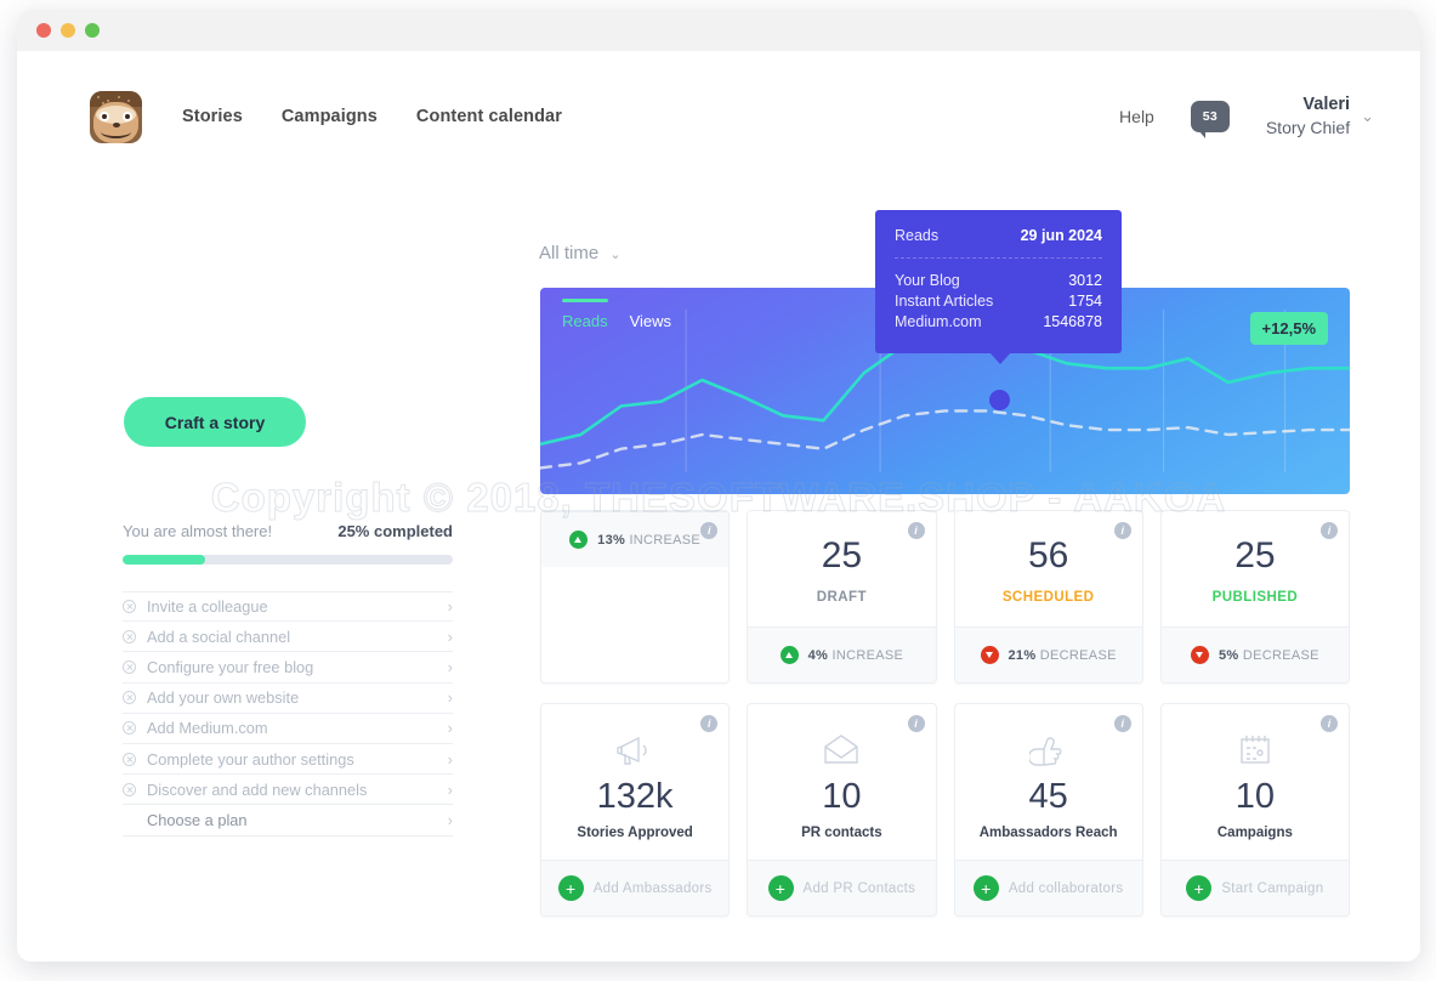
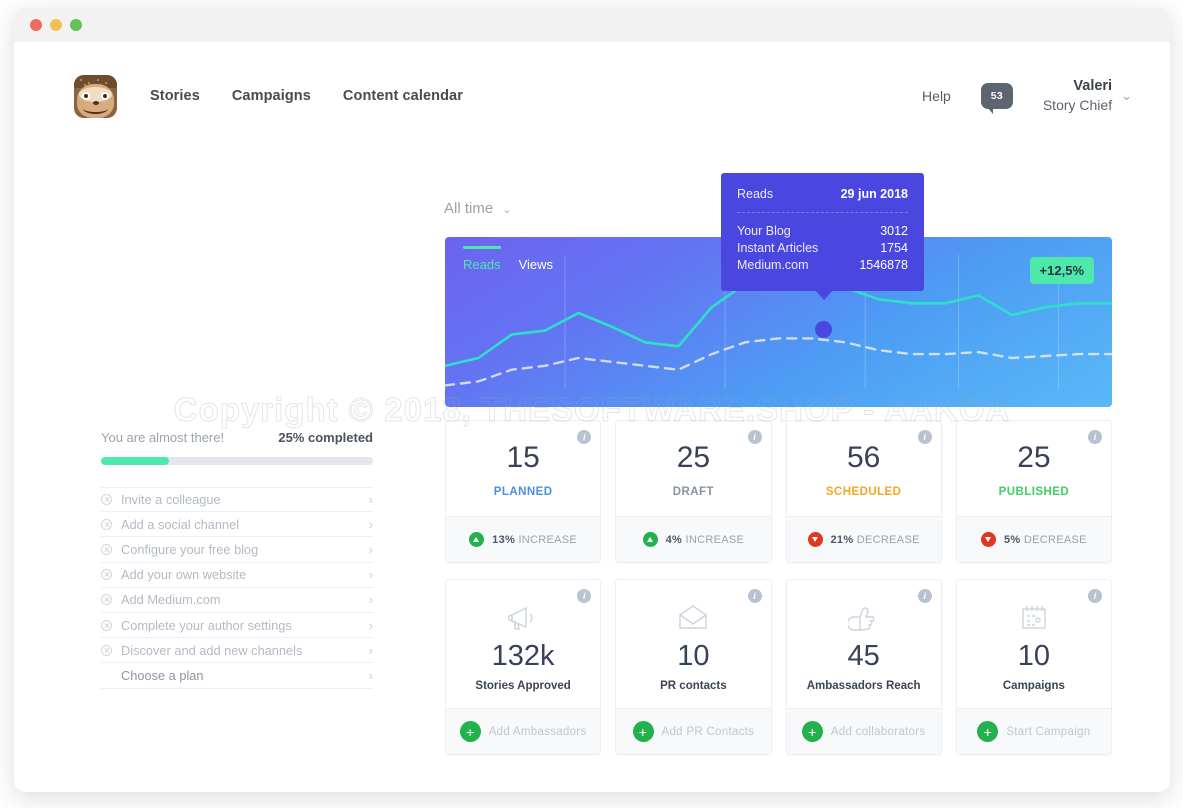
  Stories
  Campaigns
  Content calendar
  Help
  53
  Valeri
  Story Chief
  ⌄
- Craft a story
  You are almost there!
  25% completed
  Invite a colleague
  ›
  Add a social channel
  ›
  Configure your free blog
  ›
  Add your own website
  ›
  Add Medium.com
  ›
  Complete your author settings
  ›
  Discover and add new channels
  ›
  Choose a plan
  ›
  All time ⌄
  Reads
  Views
  +12,5%
  Reads
- 29 jun 2024
+ 29 jun 2018
  Your Blog
  3012
  Instant Articles
  1754
  Medium.com
  1546878
  i
+ 15
+ PLANNED
  13% INCREASE
  i
  25
  DRAFT
  4% INCREASE
  i
  56
  SCHEDULED
  21% DECREASE
  i
  25
  PUBLISHED
  5% DECREASE
  i
  132k
  Stories Approved
  +
  Add Ambassadors
  i
  10
  PR contacts
  +
  Add PR Contacts
  i
  45
  Ambassadors Reach
  +
  Add collaborators
  i
  10
  Campaigns
  +
  Start Campaign
  Copyright © 2018, THESOFTWARE.SHOP - AAKOA
